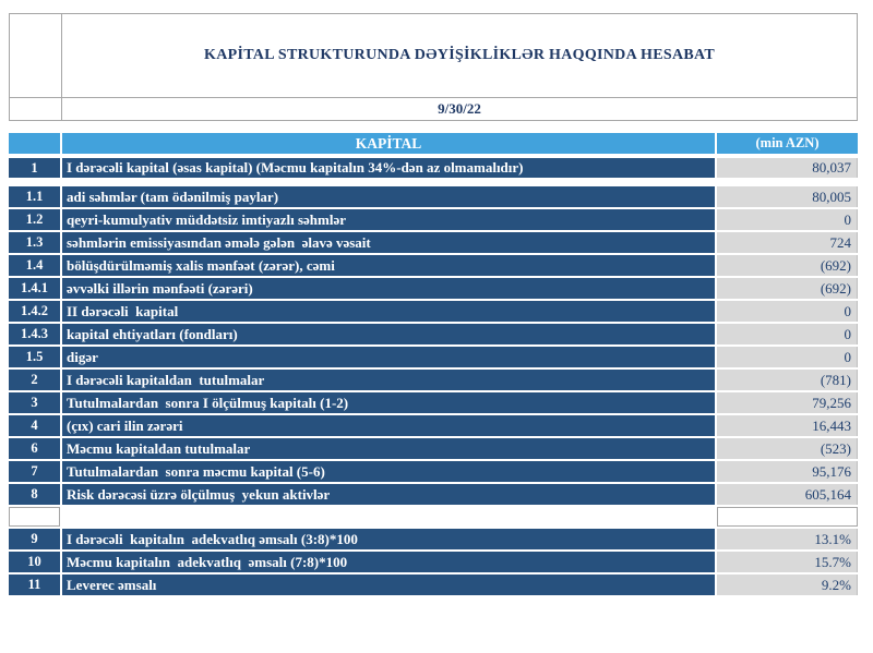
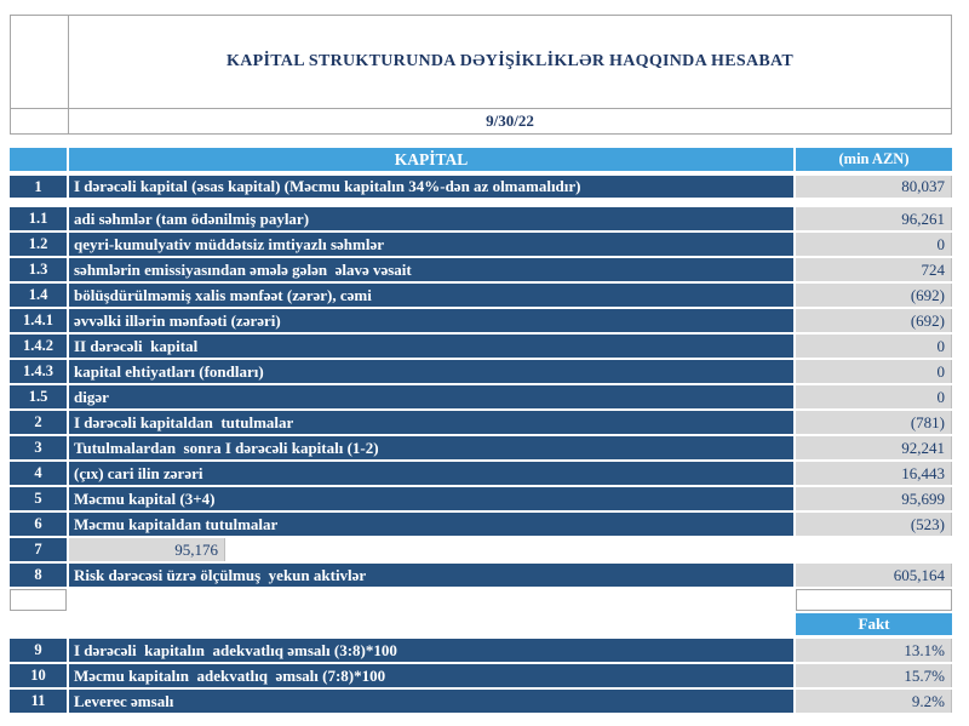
  KAPİTAL STRUKTURUNDA DƏYİŞİKLİKLƏR HAQQINDA HESABAT
  9/30/22
  KAPİTAL
  (min AZN)
  1
  I dərəcəli kapital (əsas kapital) (Məcmu kapitalın 34%-dən az olmamalıdır)
  80,037
  1.1
  adi səhmlər (tam ödənilmiş paylar)
- 80,005
+ 96,261
  1.2
  qeyri-kumulyativ müddətsiz imtiyazlı səhmlər
  0
  1.3
  səhmlərin emissiyasından əmələ gələn əlavə vəsait
  724
  1.4
  bölüşdürülməmiş xalis mənfəət (zərər), cəmi
  (692)
  1.4.1
  əvvəlki illərin mənfəəti (zərəri)
  (692)
  1.4.2
  II dərəcəli kapital
  0
  1.4.3
  kapital ehtiyatları (fondları)
  0
  1.5
  digər
  0
  2
  I dərəcəli kapitaldan tutulmalar
  (781)
  3
- Tutulmalardan sonra I ölçülmuş kapitalı (1-2)
+ Tutulmalardan sonra I dərəcəli kapitalı (1-2)
- 79,256
+ 92,241
  4
  (çıx) cari ilin zərəri
  16,443
+ 5
+ Məcmu kapital (3+4)
+ 95,699
  6
  Məcmu kapitaldan tutulmalar
  (523)
  7
- Tutulmalardan sonra məcmu kapital (5-6)
  95,176
  8
  Risk dərəcəsi üzrə ölçülmuş yekun aktivlər
  605,164
+ Fakt
  9
  I dərəcəli kapitalın adekvatlıq əmsalı (3:8)*100
  13.1%
  10
  Məcmu kapitalın adekvatlıq əmsalı (7:8)*100
  15.7%
  11
  Leverec əmsalı
  9.2%
